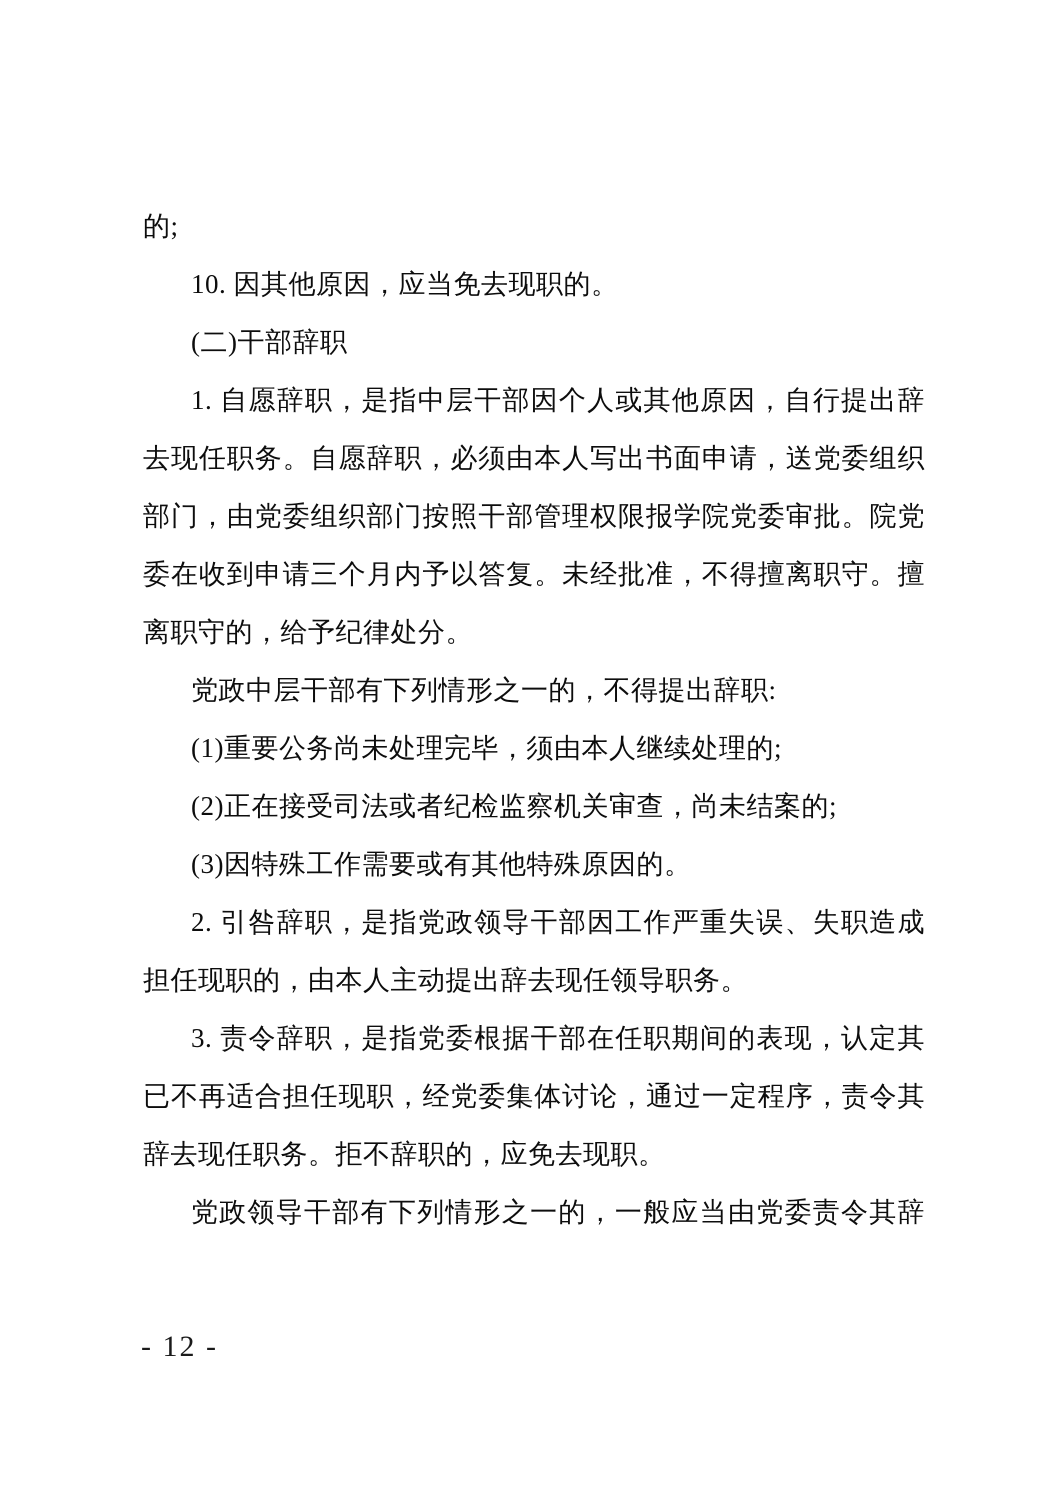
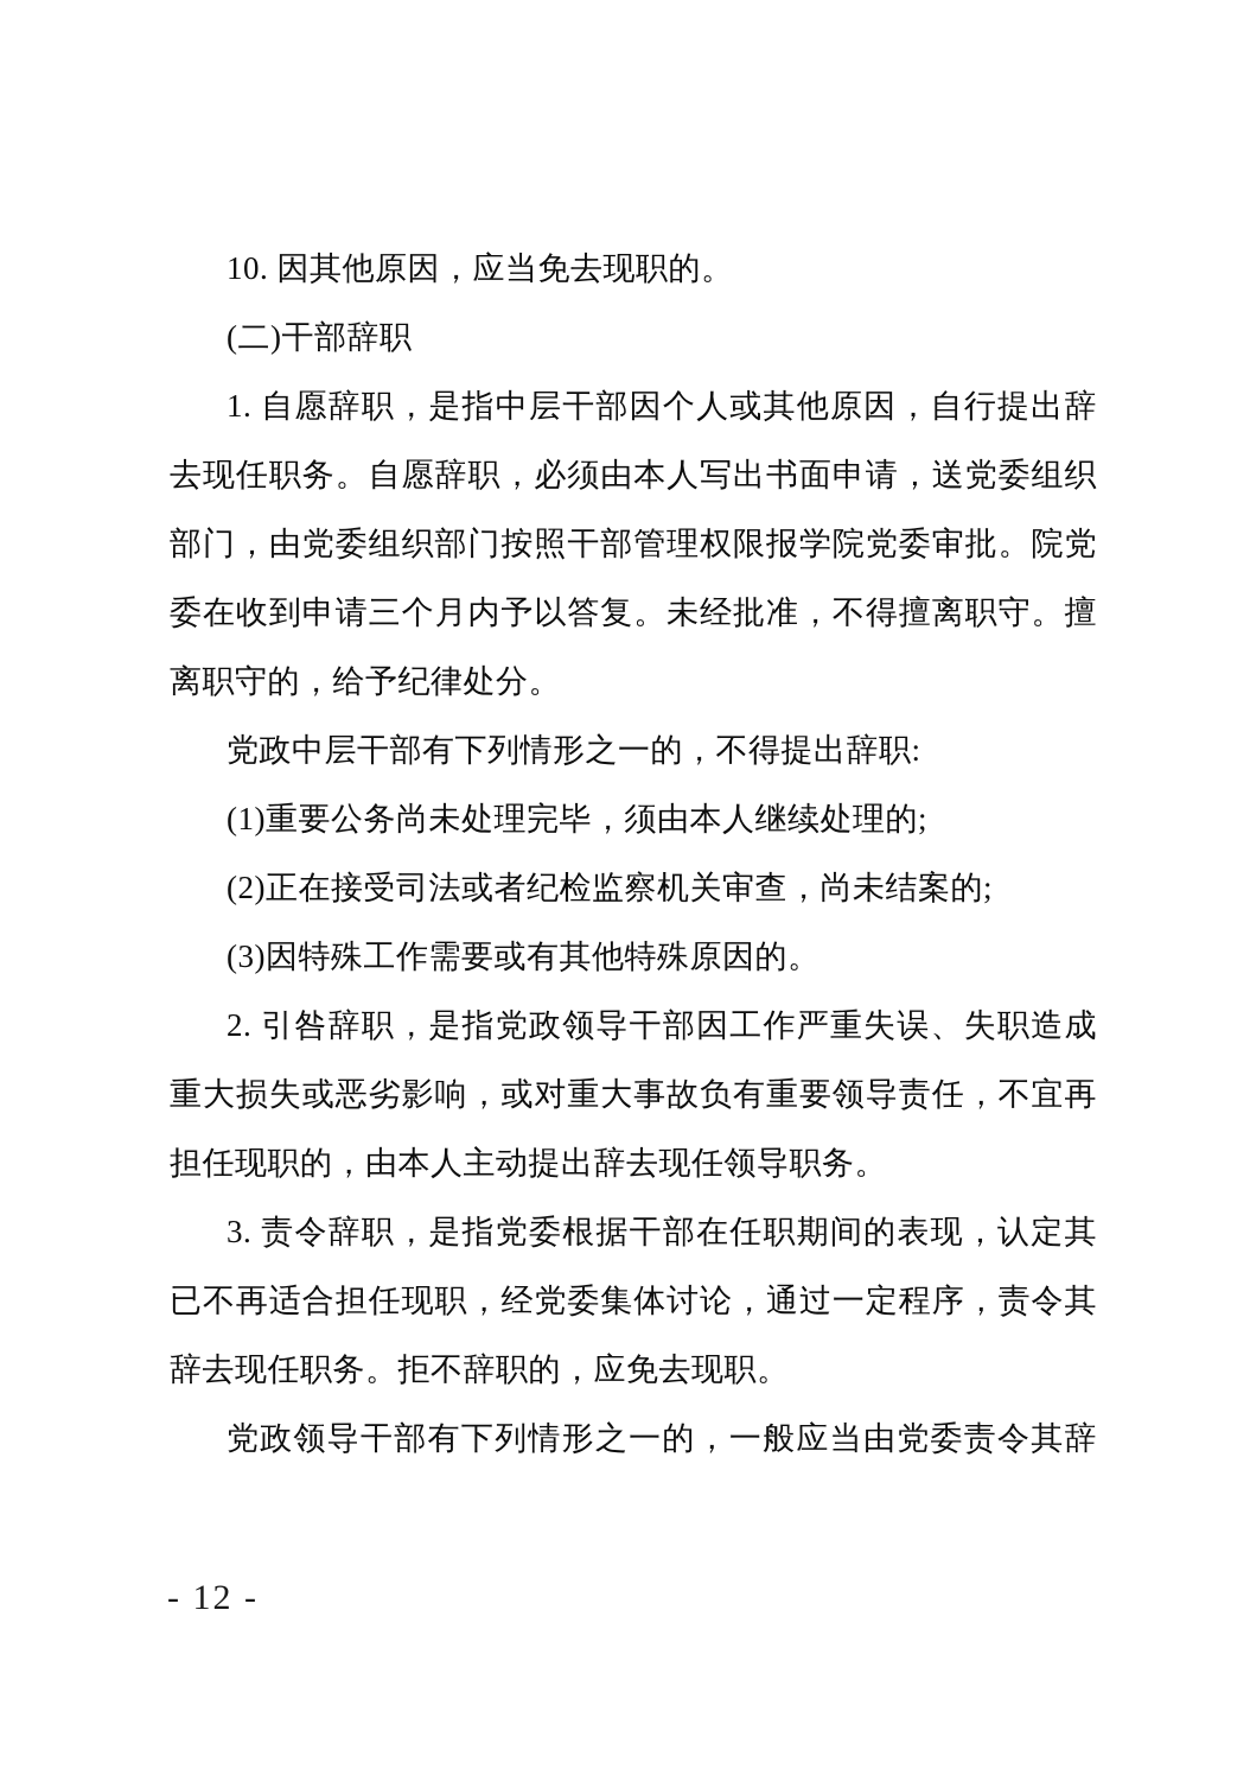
- 的;
  10. 因其他原因，应当免去现职的。
  (二)干部辞职
  1. 自愿辞职，是指中层干部因个人或其他原因，自行提出辞
  去现任职务。自愿辞职，必须由本人写出书面申请，送党委组织
  部门，由党委组织部门按照干部管理权限报学院党委审批。院党
  委在收到申请三个月内予以答复。未经批准，不得擅离职守。擅
  离职守的，给予纪律处分。
  党政中层干部有下列情形之一的，不得提出辞职:
  (1)重要公务尚未处理完毕，须由本人继续处理的;
  (2)正在接受司法或者纪检监察机关审查，尚未结案的;
  (3)因特殊工作需要或有其他特殊原因的。
  2. 引咎辞职，是指党政领导干部因工作严重失误、失职造成
+ 重大损失或恶劣影响，或对重大事故负有重要领导责任，不宜再
  担任现职的，由本人主动提出辞去现任领导职务。
  3. 责令辞职，是指党委根据干部在任职期间的表现，认定其
  已不再适合担任现职，经党委集体讨论，通过一定程序，责令其
  辞去现任职务。拒不辞职的，应免去现职。
  党政领导干部有下列情形之一的，一般应当由党委责令其辞
  - 12 -
